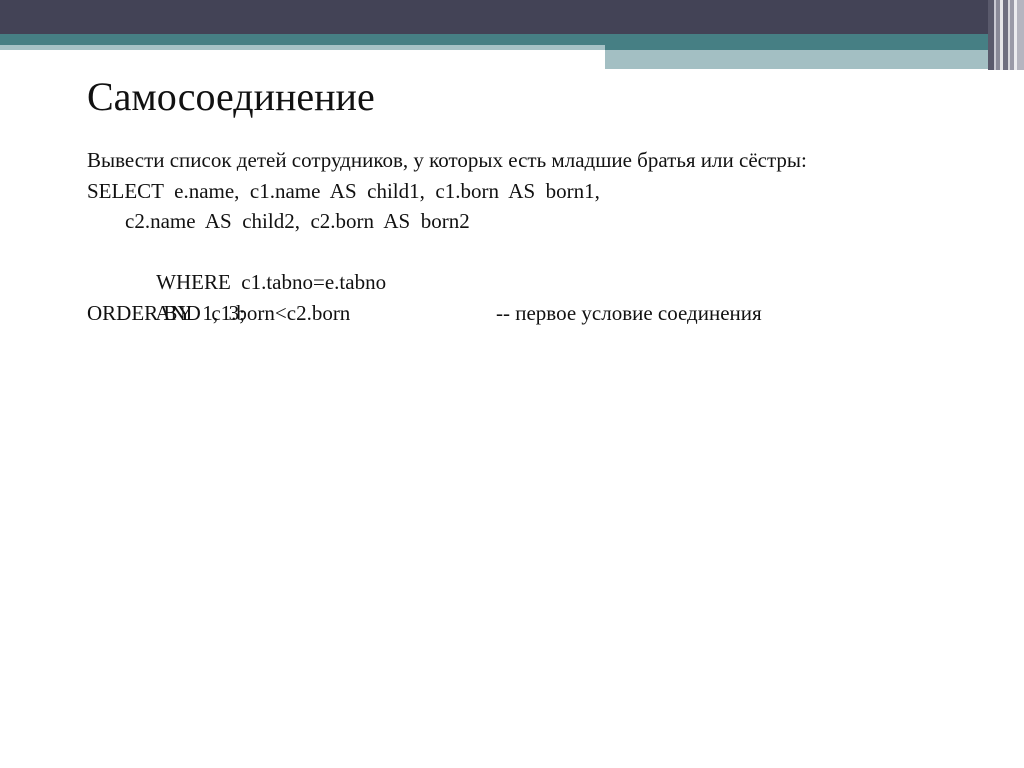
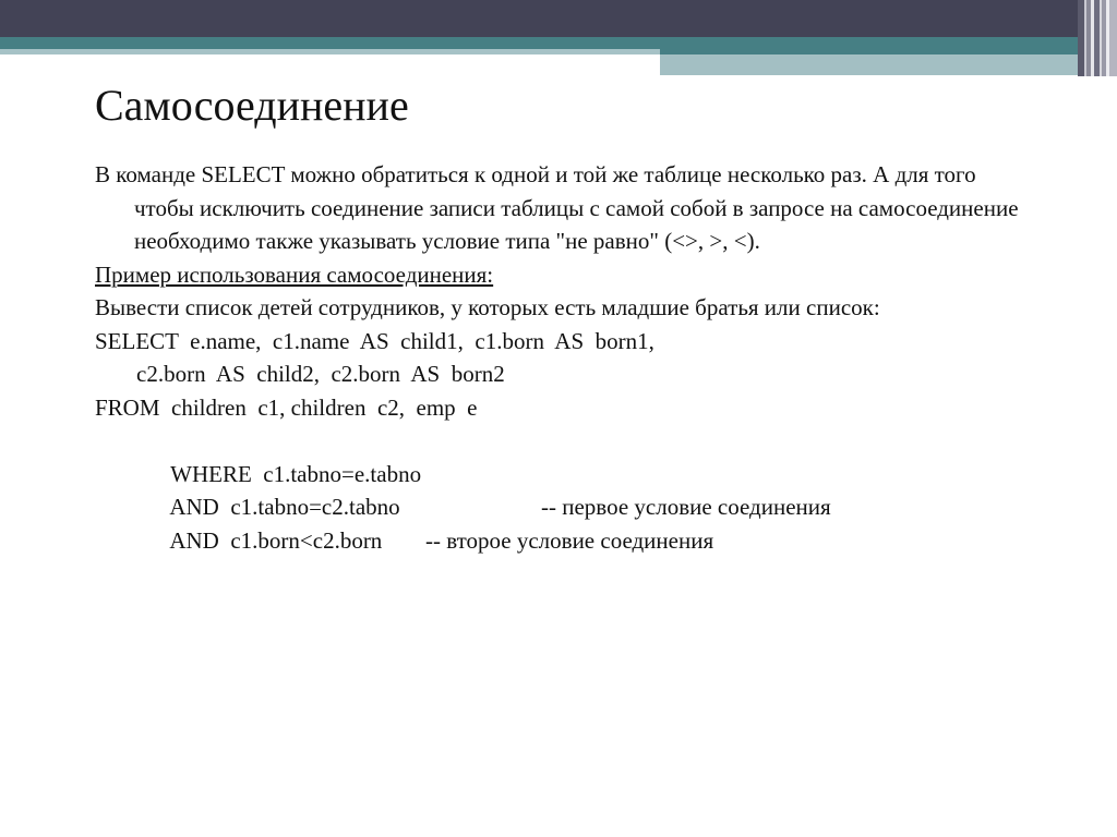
  Самосоединение
+ В команде SELECT можно обратиться к одной и той же таблице несколько раз. А для того чтобы исключить соединение записи таблицы с самой собой в запросе на самосоединение необходимо также указывать условие типа "не равно" (<>, >, <).
+ Пример использования самосоединения:
- Вывести список детей сотрудников, у которых есть младшие братья или сёстры:
+ Вывести список детей сотрудников, у которых есть младшие братья или список:
  SELECT e.name, c1.name AS child1, c1.born AS born1,
- c2.name AS child2, c2.born AS born2
+ c2.born AS child2, c2.born AS born2
+ FROM children c1, children c2, emp e
  WHERE c1.tabno=e.tabno
  -- первое условие соединения
+ AND c1.tabno=c2.tabno
+ -- второе условие соединения
  AND c1.born<c2.born
- ORDER BY 1, 3;
